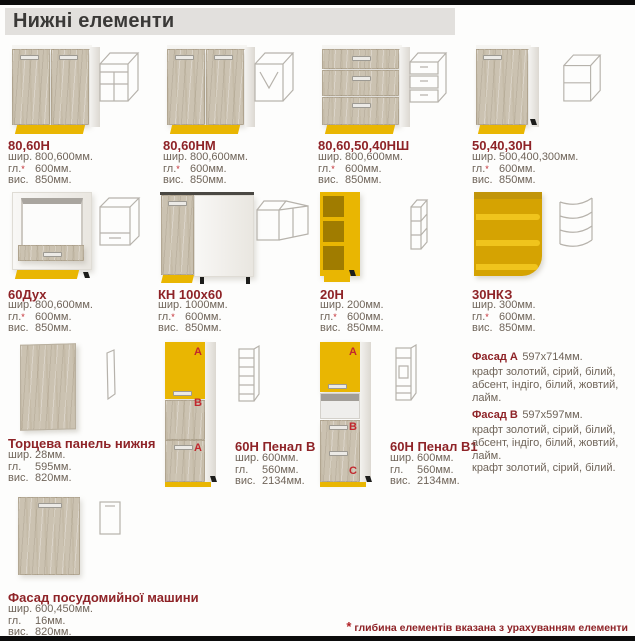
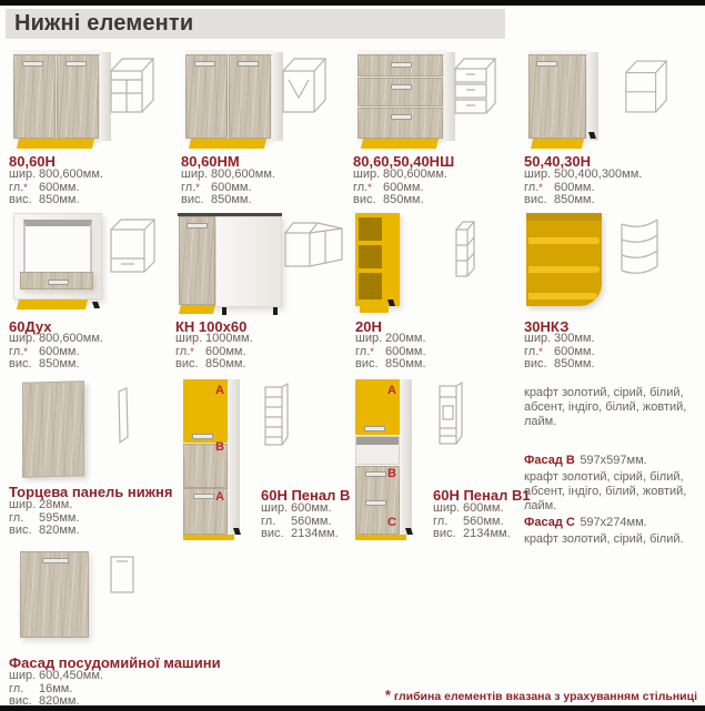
  Нижні елементи
  80,60Н
  шир.
  800,600мм.
  гл.*
  600мм.
  вис.
  850мм.
  80,60НМ
  шир.
  800,600мм.
  гл.*
  600мм.
  вис.
  850мм.
  80,60,50,40НШ
  шир.
  800,600мм.
  гл.*
  600мм.
  вис.
  850мм.
  50,40,30Н
  шир.
  500,400,300мм.
  гл.*
  600мм.
  вис.
  850мм.
  60Дух
  шир.
  800,600мм.
  гл.*
  600мм.
  вис.
  850мм.
  КН 100х60
  шир.
  1000мм.
  гл.*
  600мм.
  вис.
  850мм.
  20Н
  шир.
  200мм.
  гл.*
  600мм.
  вис.
  850мм.
  30НКЗ
  шир.
  300мм.
  гл.*
  600мм.
  вис.
  850мм.
  Торцева панель нижня
  шир.
  28мм.
  гл.
  595мм.
  вис.
  820мм.
  А
  В
  А
  60Н Пенал В
  шир.
  600мм.
  гл.
  560мм.
  вис.
  2134мм.
  А
  В
  С
  60Н Пенал В1
  шир.
  600мм.
  гл.
  560мм.
  вис.
  2134мм.
- Фасад А 597х714мм.
  крафт золотий, сірий, білий, абсент, індіго, білий, жовтий, лайм.
  Фасад В 597х597мм.
  крафт золотий, сірий, білий, абсент, індіго, білий, жовтий, лайм.
+ Фасад С 597х274мм.
  крафт золотий, сірий, білий.
  Фасад посудомийної машини
  шир.
  600,450мм.
  гл.
  16мм.
  вис.
  820мм.
- * глибина елементів вказана з урахуванням елементи
+ * глибина елементів вказана з урахуванням стільниці
